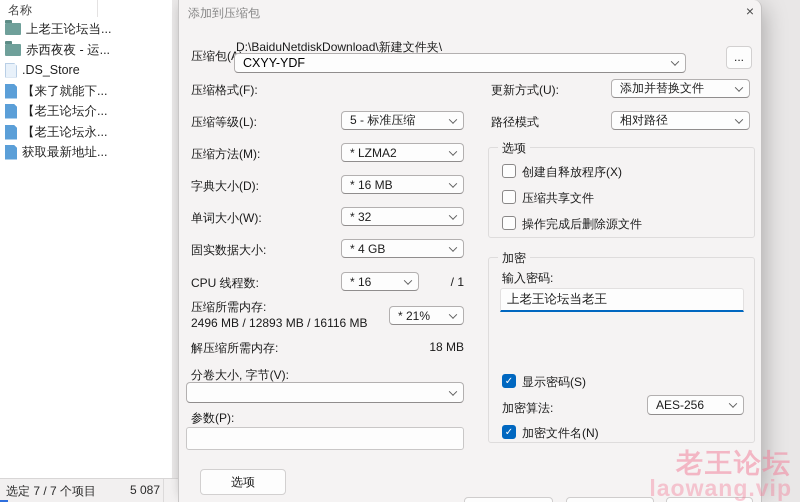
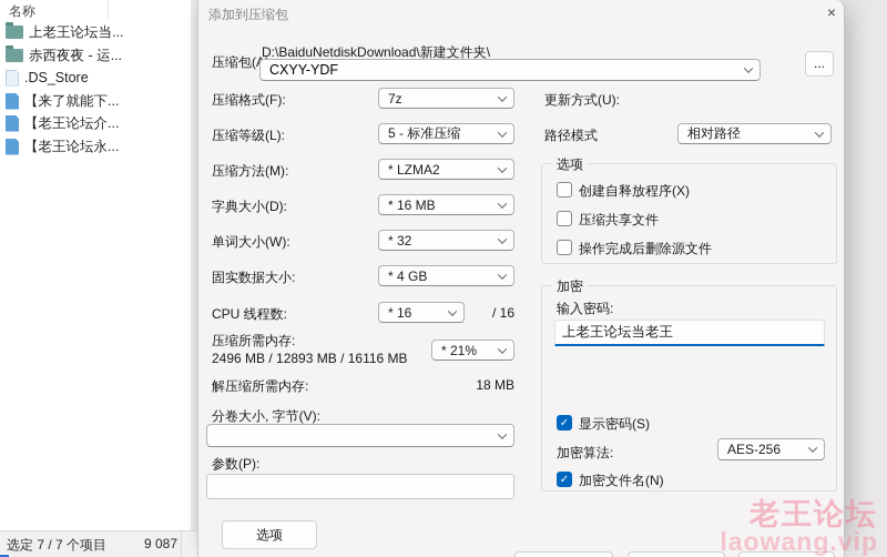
  名称
  上老王论坛当...
  赤西夜夜 - 运...
  .DS_Store
  【来了就能下...
  【老王论坛介...
  【老王论坛永...
- 获取最新地址...
  选定 7 / 7 个项目
- 5 087
+ 9 087
  添加到压缩包
  ×
  D:\BaiduNetdiskDownload\新建文件夹\
  CXYY-YDF
  ...
  压缩格式(F):
+ 7z
  压缩等级(L):
  5 - 标准压缩
  压缩方法(M):
  * LZMA2
  字典大小(D):
  * 16 MB
  单词大小(W):
  * 32
  固实数据大小:
  * 4 GB
  CPU 线程数:
  * 16
- / 1
+ / 16
  压缩所需内存:
  * 21%
  2496 MB / 12893 MB / 16116 MB
  解压缩所需内存:
  18 MB
  分卷大小, 字节(V):
  参数(P):
  选项
  更新方式(U):
- 添加并替换文件
  路径模式
  相对路径
  选项
  创建自释放程序(X)
  压缩共享文件
  操作完成后删除源文件
  加密
  输入密码:
  上老王论坛当老王
  ✓
  显示密码(S)
  加密算法:
  AES-256
  ✓
  加密文件名(N)
  老王论坛
  laowang.vip
